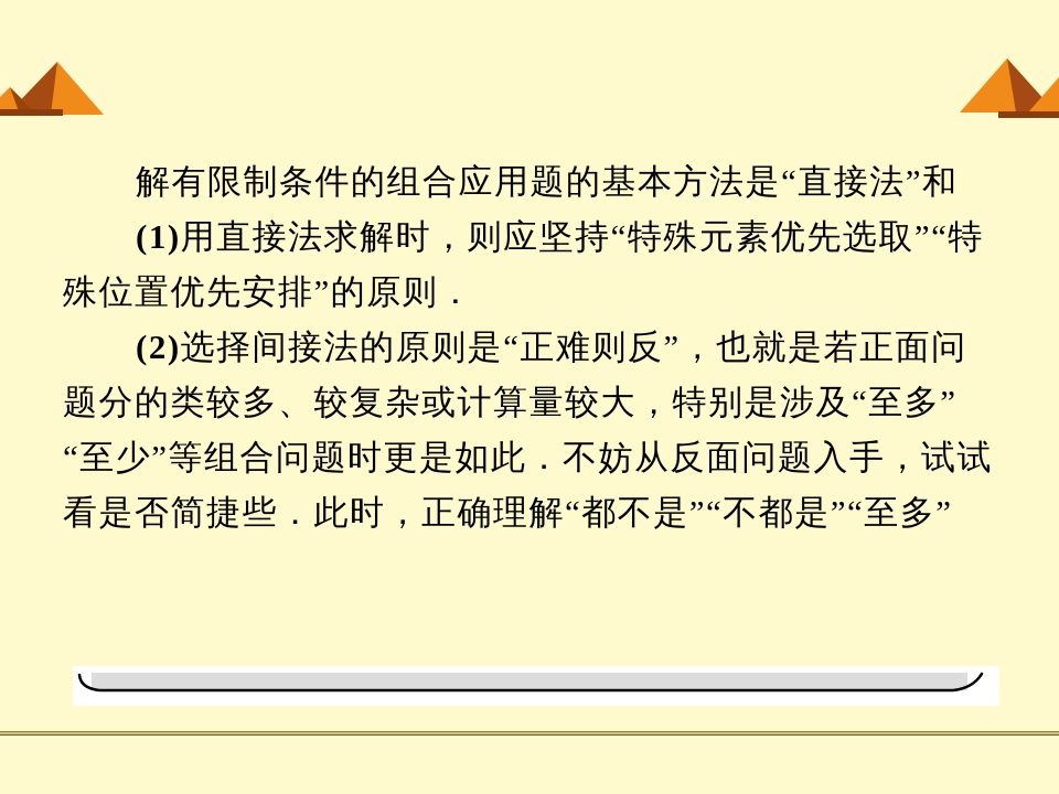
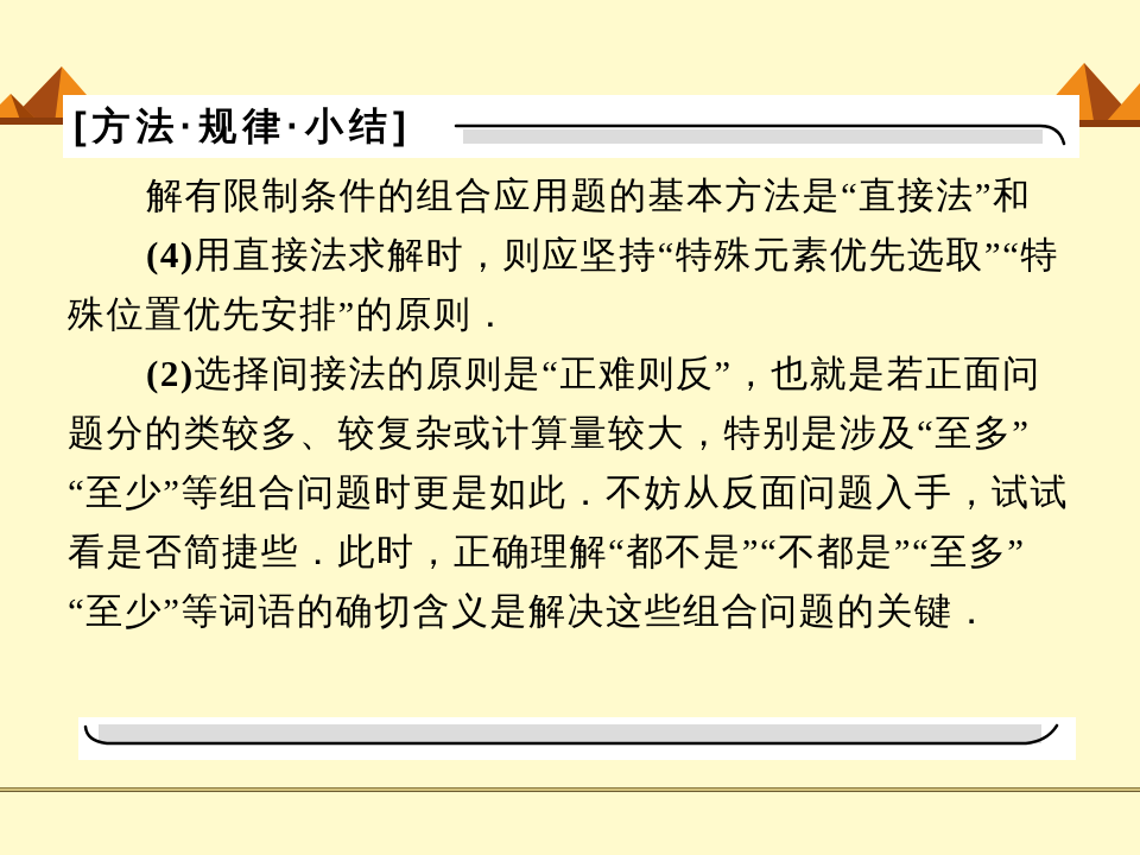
+ [方法·规律·小结]
  解有限制条件的组合应用题的基本方法是“直接法”和
- (1)用直接法求解时，则应坚持“特殊元素优先选取”“特
+ (4)用直接法求解时，则应坚持“特殊元素优先选取”“特
  殊位置优先安排”的原则．
  (2)选择间接法的原则是“正难则反”，也就是若正面问
  题分的类较多、较复杂或计算量较大，特别是涉及“至多”
  “至少”等组合问题时更是如此．不妨从反面问题入手，试试
  看是否简捷些．此时，正确理解“都不是”“不都是”“至多”
+ “至少”等词语的确切含义是解决这些组合问题的关键．
